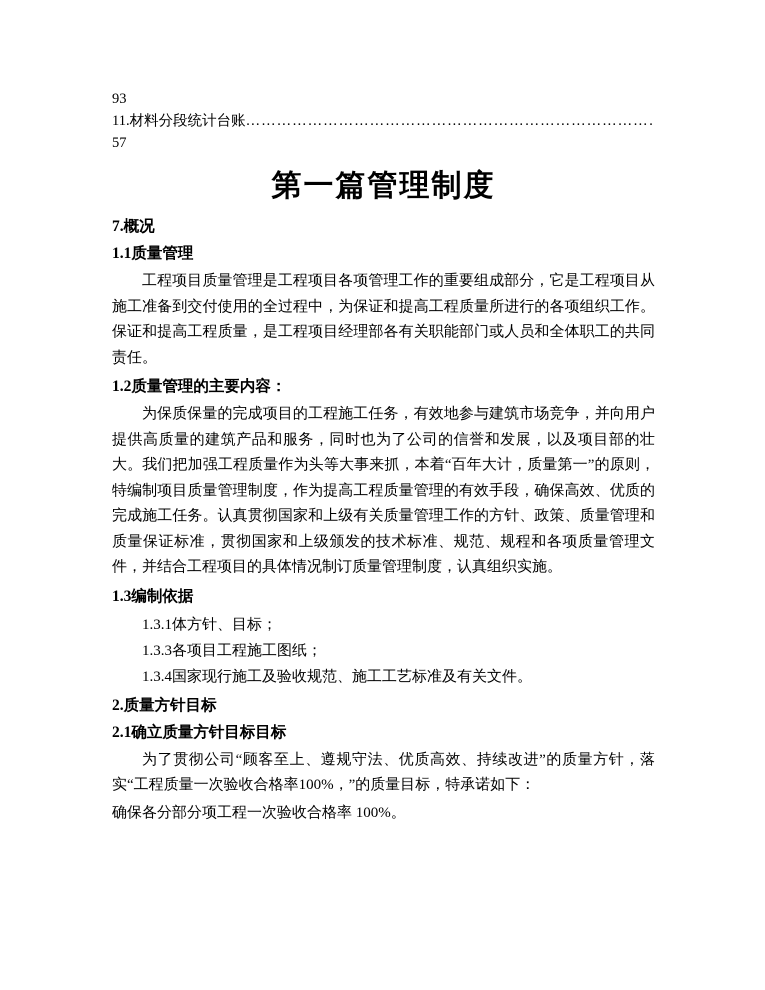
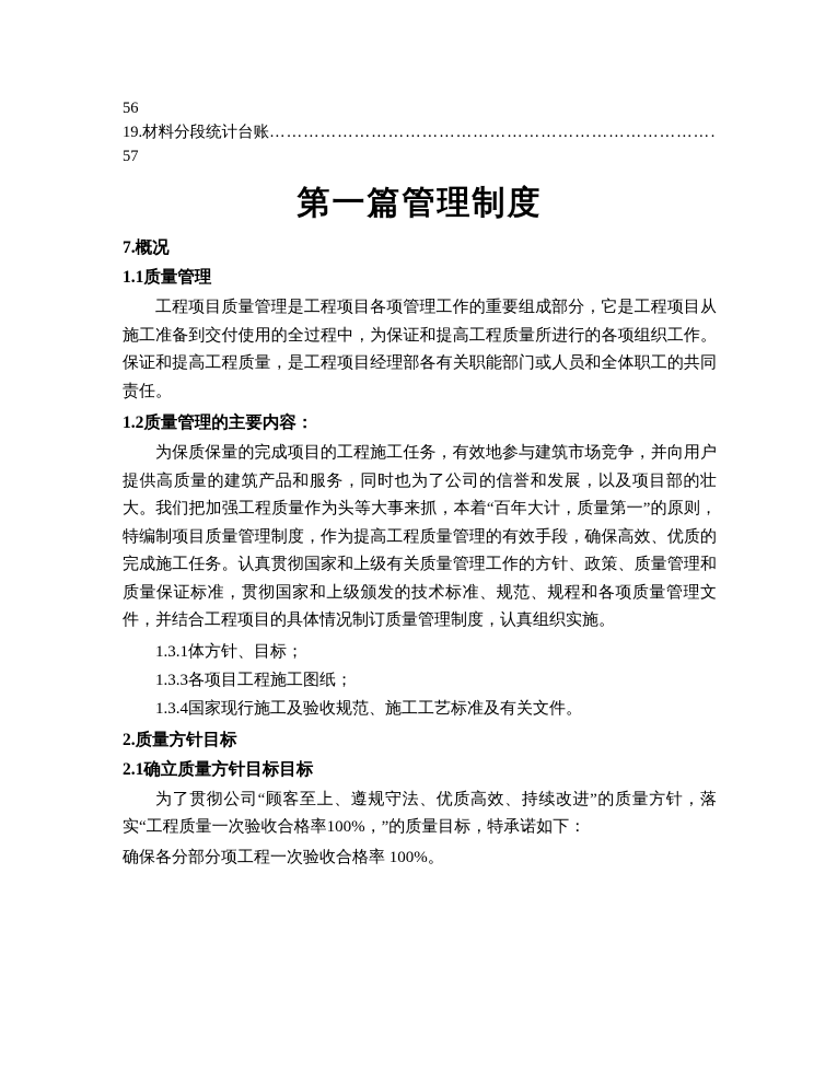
- 93
+ 56
- 11.材料分段统计台账
+ 19.材料分段统计台账
  ……………………………………………………………………
  57
  第一篇管理制度
  7.概况
  1.1质量管理
  工程项目质量管理是工程项目各项管理工作的重要组成部分，它是工程项目从施工准备到交付使用的全过程中，为保证和提高工程质量所进行的各项组织工作。保证和提高工程质量，是工程项目经理部各有关职能部门或人员和全体职工的共同责任。
  1.2质量管理的主要内容：
  为保质保量的完成项目的工程施工任务，有效地参与建筑市场竞争，并向用户提供高质量的建筑产品和服务，同时也为了公司的信誉和发展，以及项目部的壮大。我们把加强工程质量作为头等大事来抓，本着“百年大计，质量第一”的原则，特编制项目质量管理制度，作为提高工程质量管理的有效手段，确保高效、优质的完成施工任务。认真贯彻国家和上级有关质量管理工作的方针、政策、质量管理和质量保证标准，贯彻国家和上级颁发的技术标准、规范、规程和各项质量管理文件，并结合工程项目的具体情况制订质量管理制度，认真组织实施。
- 1.3编制依据
  1.3.1体方针、目标；
  1.3.3各项目工程施工图纸；
  1.3.4国家现行施工及验收规范、施工工艺标准及有关文件。
  2.质量方针目标
  2.1确立质量方针目标目标
  为了贯彻公司“顾客至上、遵规守法、优质高效、持续改进”的质量方针，落实“工程质量一次验收合格率100%，”的质量目标，特承诺如下：
  确保各分部分项工程一次验收合格率 100%。
